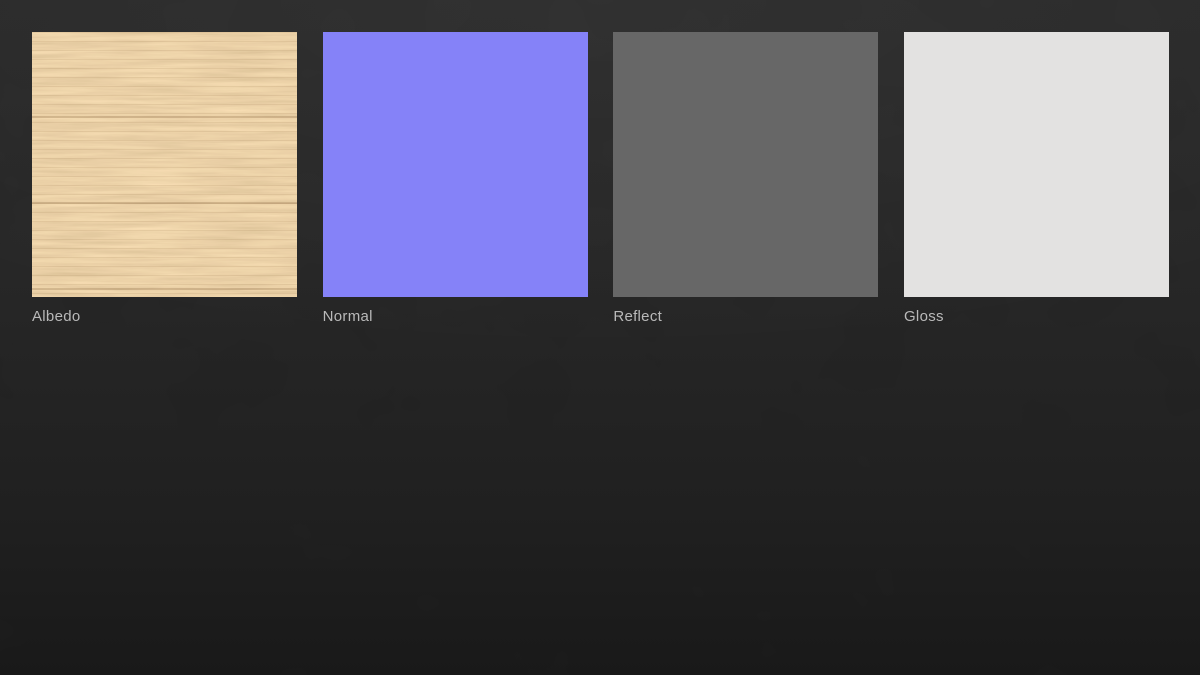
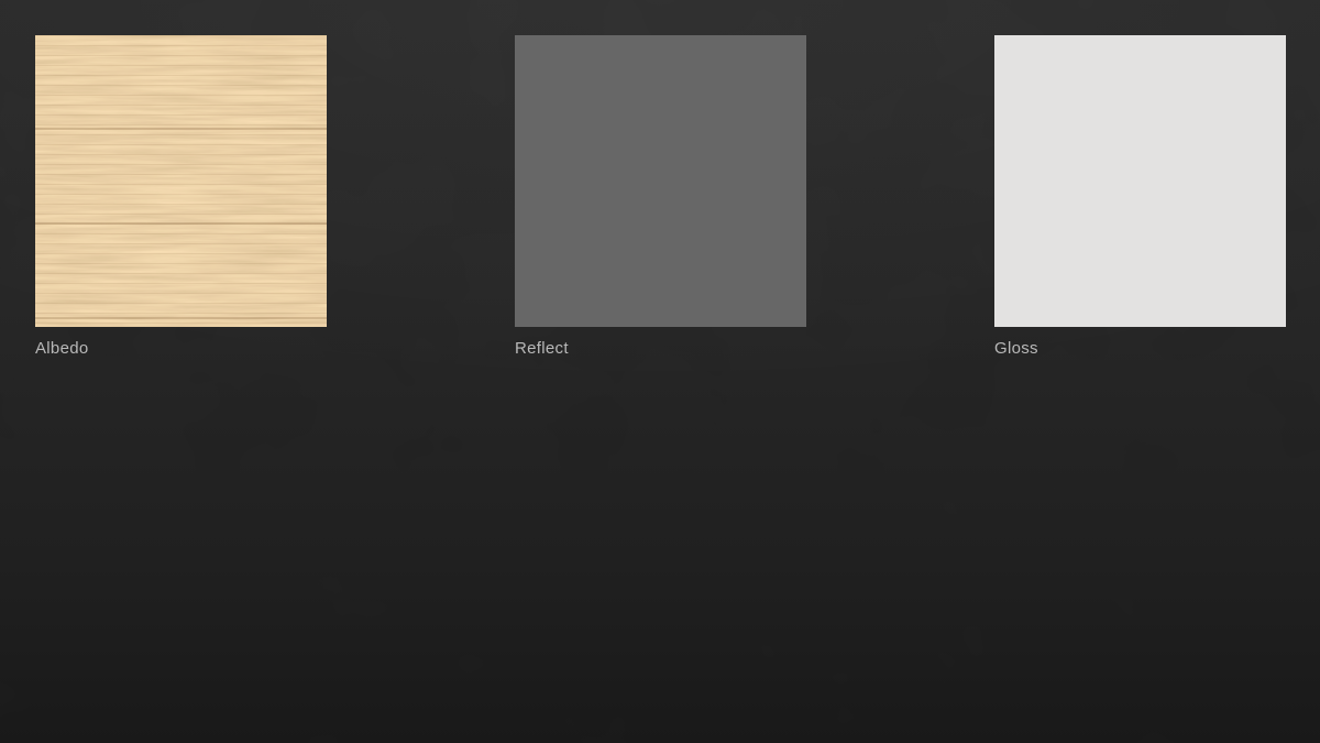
  Albedo
- Normal
  Reflect
  Gloss
